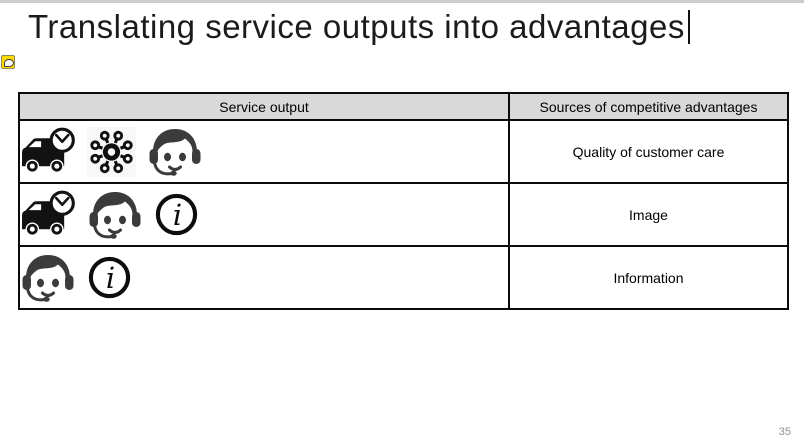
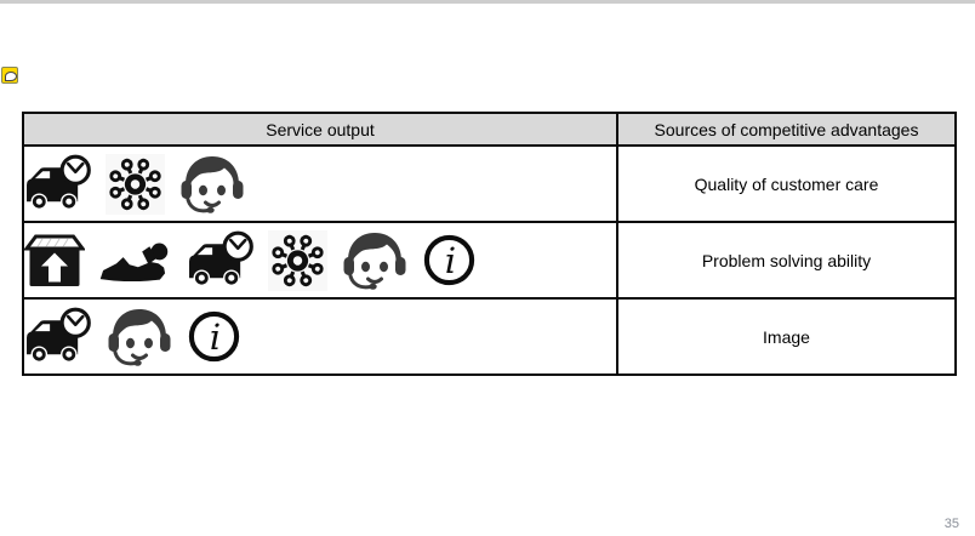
- Translating service outputs into advantages
  Service output	Sources of competitive advantages
  	Quality of customer care
+ 	Problem solving ability
  	Image
- 	Information
  35
